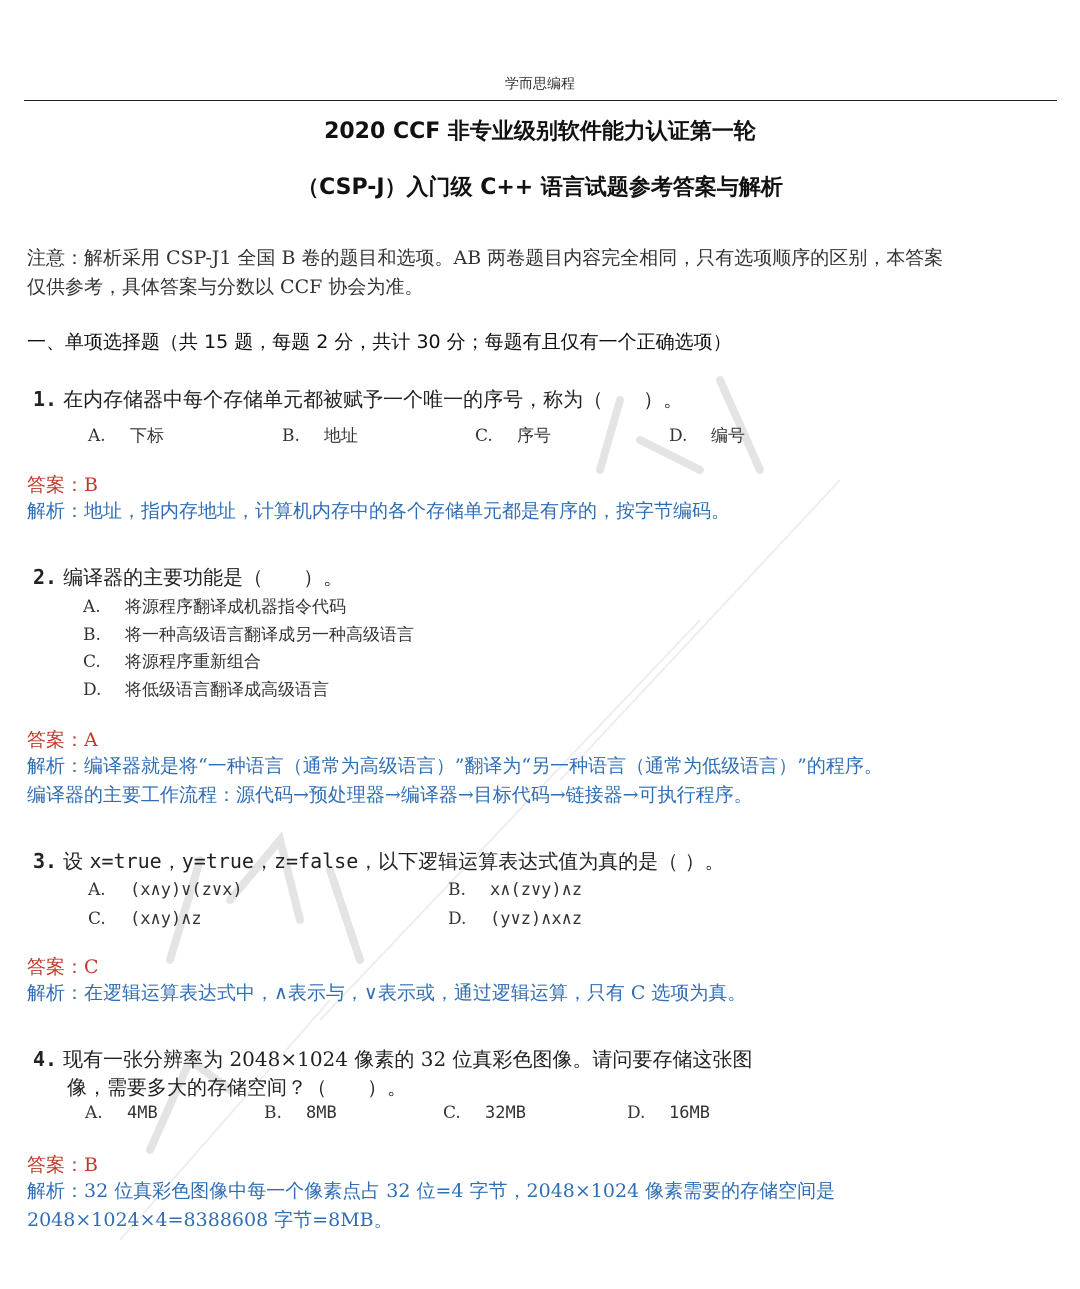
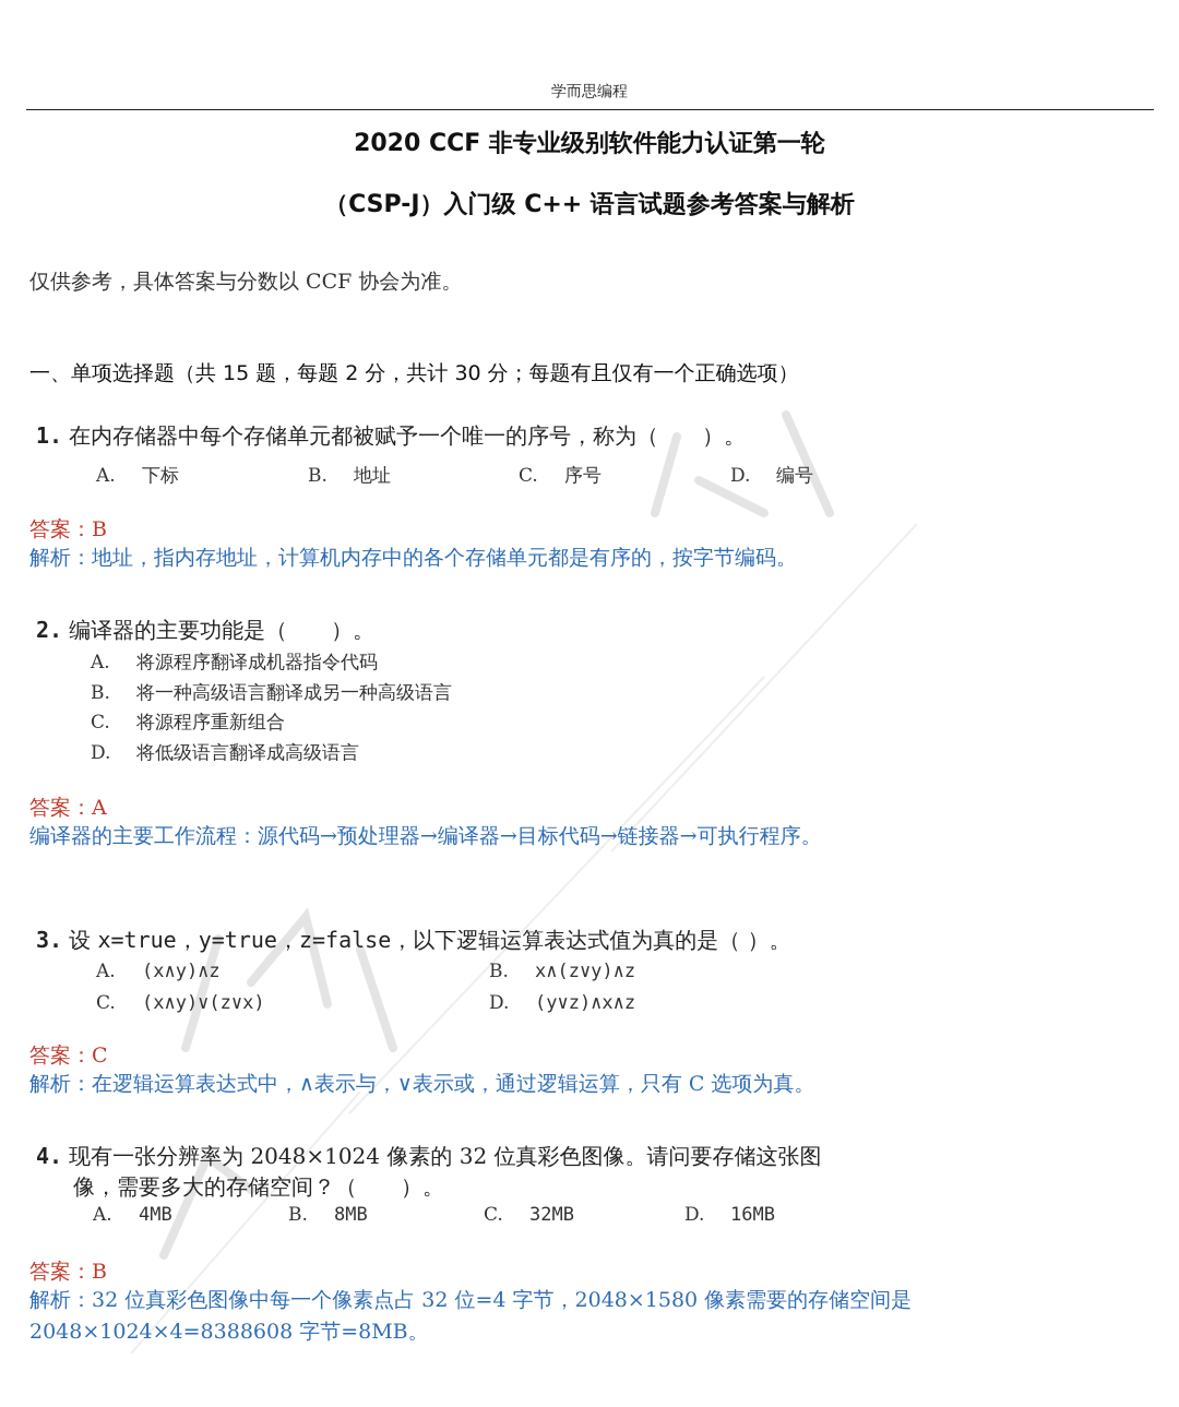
  学而思编程
  2020 CCF 非专业级别软件能力认证第一轮
  （CSP-J）入门级 C++ 语言试题参考答案与解析
- 注意：解析采用 CSP-J1 全国 B 卷的题目和选项。AB 两卷题目内容完全相同，只有选项顺序的区别，本答案
  仅供参考，具体答案与分数以 CCF 协会为准。
  一、单项选择题（共 15 题，每题 2 分，共计 30 分；每题有且仅有一个正确选项）
  1. 在内存储器中每个存储单元都被赋予一个唯一的序号，称为（ ）。
  A. 下标
  B. 地址
  C. 序号
  D. 编号
  答案：B
  解析：地址，指内存地址，计算机内存中的各个存储单元都是有序的，按字节编码。
  2. 编译器的主要功能是（ ）。
  A. 将源程序翻译成机器指令代码
  B. 将一种高级语言翻译成另一种高级语言
  C. 将源程序重新组合
  D. 将低级语言翻译成高级语言
  答案：A
- 解析：编译器就是将“一种语言（通常为高级语言）”翻译为“另一种语言（通常为低级语言）”的程序。
  编译器的主要工作流程：源代码→预处理器→编译器→目标代码→链接器→可执行程序。
  3. 设 x=true，y=true，z=false，以下逻辑运算表达式值为真的是（ ）。
- A. (x∧y)∨(z∨x)
+ A. (x∧y)∧z
  B. x∧(z∨y)∧z
- C. (x∧y)∧z
+ C. (x∧y)∨(z∨x)
  D. (y∨z)∧x∧z
  答案：C
  解析：在逻辑运算表达式中，∧表示与，∨表示或，通过逻辑运算，只有 C 选项为真。
  4. 现有一张分辨率为 2048×1024 像素的 32 位真彩色图像。请问要存储这张图
  像，需要多大的存储空间？（ ）。
  A. 4MB
  B. 8MB
  C. 32MB
  D. 16MB
  答案：B
- 解析：32 位真彩色图像中每一个像素点占 32 位=4 字节，2048×1024 像素需要的存储空间是
+ 解析：32 位真彩色图像中每一个像素点占 32 位=4 字节，2048×1580 像素需要的存储空间是
  2048×1024×4=8388608 字节=8MB。
